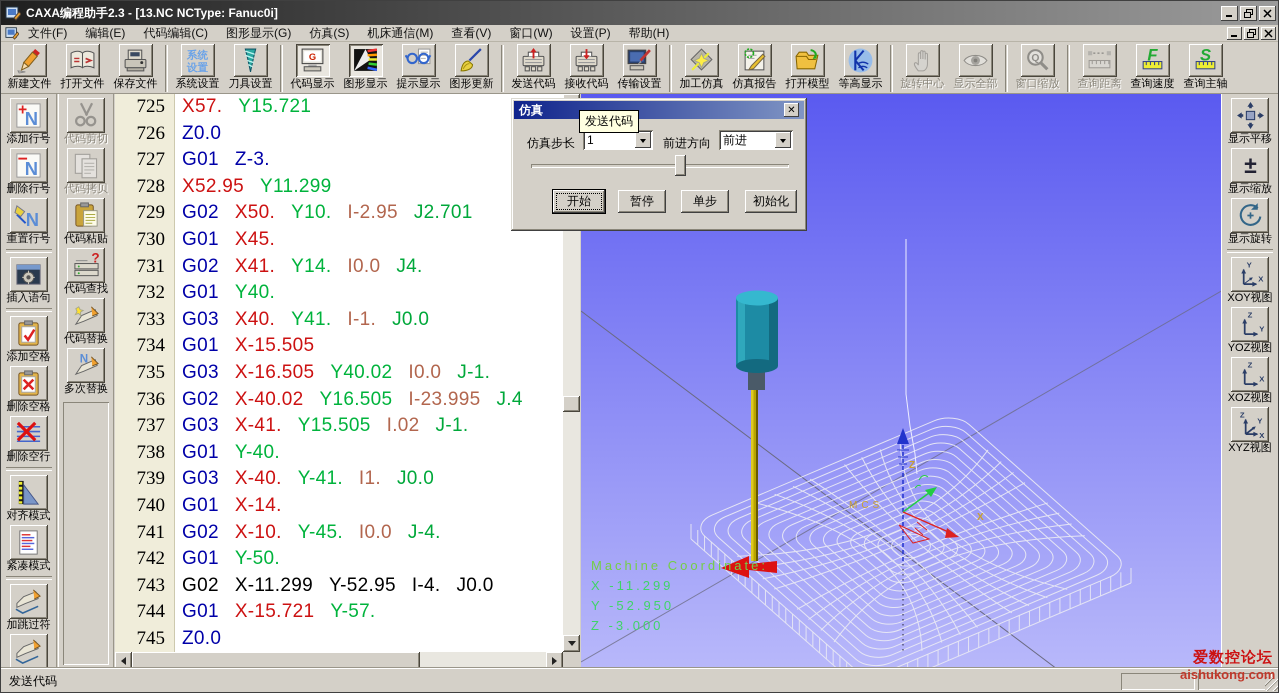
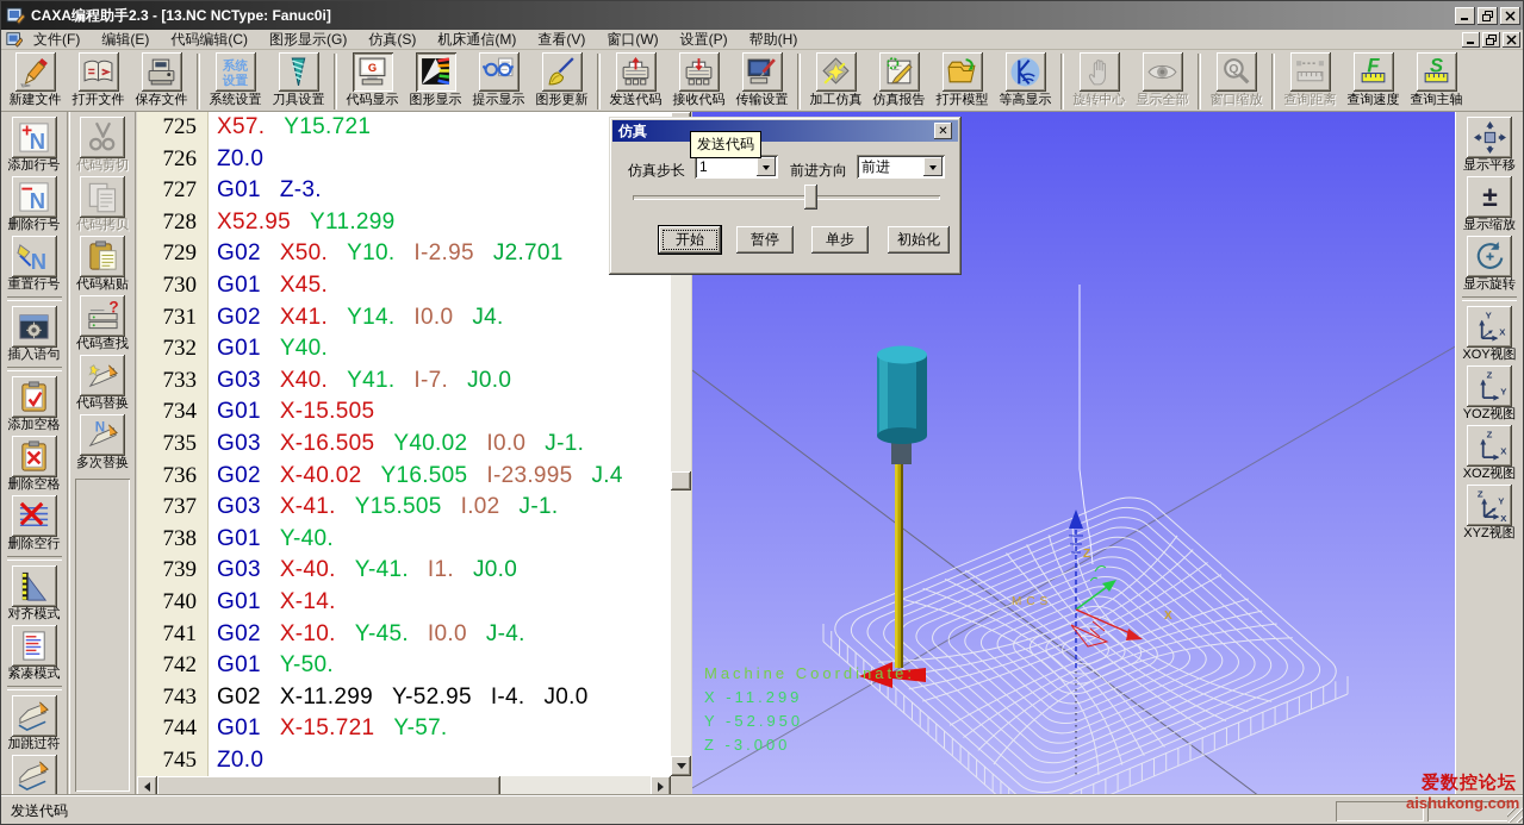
  CAXA编程助手2.3 - [13.NC NCType: Fanuc0i]
  文件(F) 编辑(E) 代码编辑(C) 图形显示(G) 仿真(S) 机床通信(M) 查看(V) 窗口(W) 设置(P) 帮助(H)
  新建文件
  打开文件
  保存文件
  系统
  设置
  系统设置
  刀具设置
  G
  代码显示
  图形显示
  提示显示
  图形更新
  发送代码
  接收代码
  传输设置
  加工仿真
  仿真报告
  打开模型
  等高显示
  旋转中心
  显示全部
  Q
  窗口缩放
  查询距离
  F
  查询速度
  S
  查询主轴
  N
  +
  添加行号
  N
  −
  删除行号
  N
  重置行号
  插入语句
  添加空格
  删除空格
  删除空行
  对齐模式
  紧凑模式
  加跳过符
  代码剪切
  代码拷贝
  代码粘贴
  ?
  代码查找
  代码替换
  N
  多次替换
  725
  726
  727
  728
  729
  730
  731
  732
  733
  734
  735
  736
  737
  738
  739
  740
  741
  742
  743
  744
  745
  X57. Y15.721
  Z0.0
  G01 Z-3.
  X52.95 Y11.299
  G02 X50. Y10. I-2.95 J2.701
  G01 X45.
  G02 X41. Y14. I0.0 J4.
  G01 Y40.
- G03 X40. Y41. I-1. J0.0
+ G03 X40. Y41. I-7. J0.0
  G01 X-15.505
  G03 X-16.505 Y40.02 I0.0 J-1.
  G02 X-40.02 Y16.505 I-23.995 J.4
  G03 X-41. Y15.505 I.02 J-1.
  G01 Y-40.
  G03 X-40. Y-41. I1. J0.0
  G01 X-14.
  G02 X-10. Y-45. I0.0 J-4.
  G01 Y-50.
  G02 X-11.299 Y-52.95 I-4. J0.0
  G01 X-15.721 Y-57.
  Z0.0
  Z
  MCS
  X
  Machine Coordinate:
  X -11.299
  Y -52.950
  Z -3.000
  显示平移
  ±
  显示缩放
  显示旋转
  Y
  X
  XOY视图
  Z
  Y
  YOZ视图
  Z
  X
  XOZ视图
  Z
  Y
  X
  XYZ视图
  发送代码
  仿真
  ✕
  仿真步长
  1
  前进方向
  前进
  开始
  暂停
  单步
  初始化
  发送代码
  爱数控论坛
  aishukong.com
